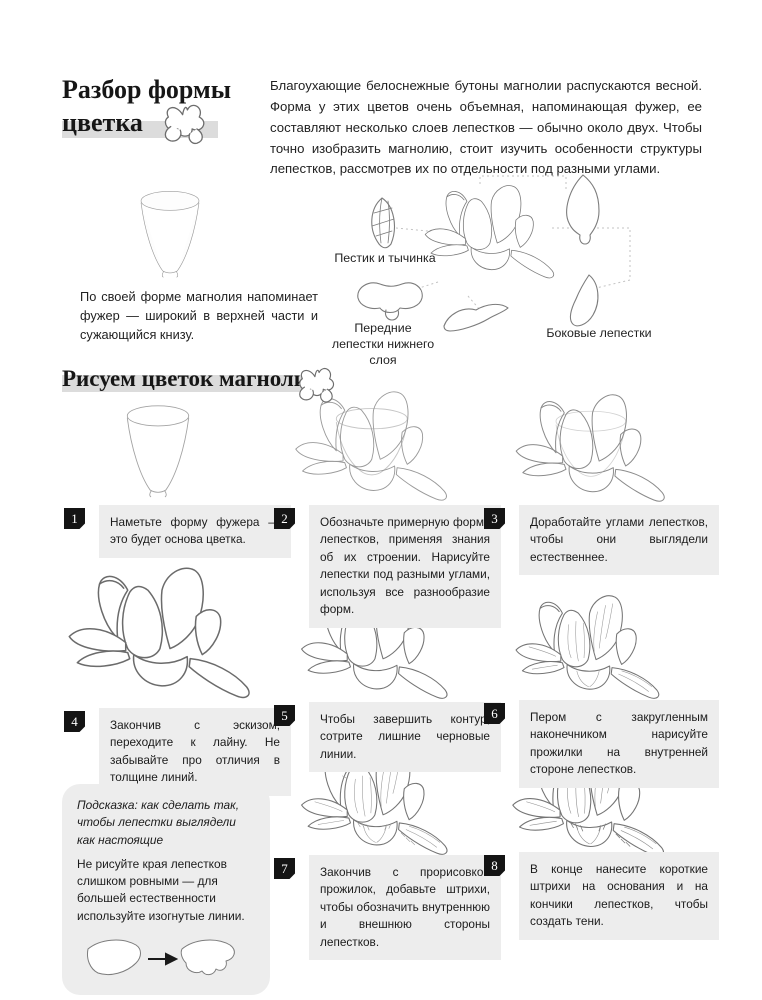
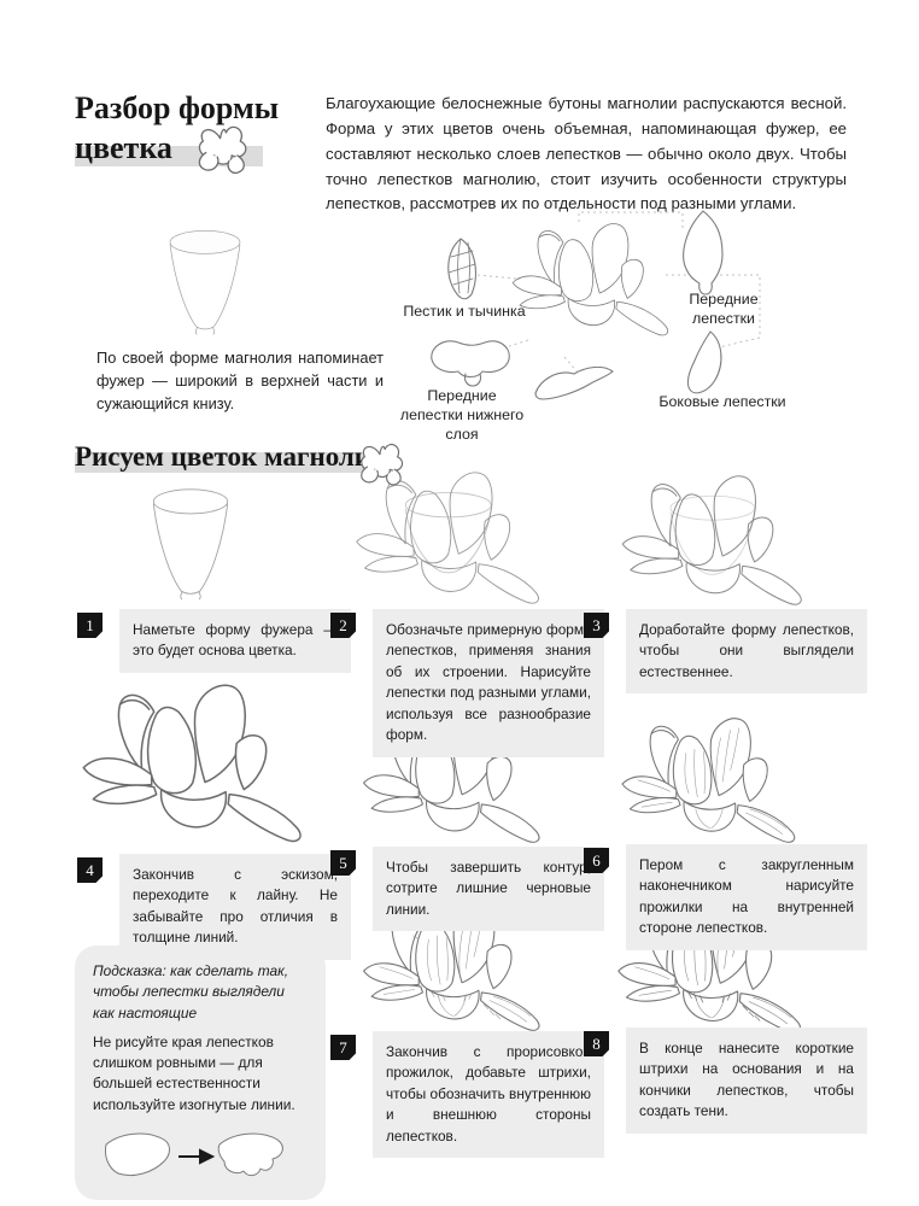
  Разбор формы
  цветка
- Благоухающие белоснежные бутоны магнолии распускаются весной. Форма у этих цветов очень объемная, напоминающая фужер, ее составляют несколько слоев лепестков — обычно около двух. Чтобы точно изобразить магнолию, стоит изучить особенности структуры лепестков, рассмотрев их по отдельности под разными углами.
+ Благоухающие белоснежные бутоны магнолии распускаются весной. Форма у этих цветов очень объемная, напоминающая фужер, ее составляют несколько слоев лепестков — обычно около двух. Чтобы точно лепестков магнолию, стоит изучить особенности структуры лепестков, рассмотрев их по отдельности под разными углами.
  По своей форме магнолия напоминает фужер — широкий в верхней части и сужающийся книзу.
  Пестик и тычинка
+ Передние лепестки
  Боковые лепестки
  Передние лепестки нижнего слоя
  Рисуем цветок магноли
  1
  Наметьте форму фужера это будет основа цветка.
  2
  Обозначьте примерную форм лепестков, применяя знания об их строении. Нарисуйте лепестки под разными углами, используя все разнообразие форм.
  3
- Доработайте углами лепестков, чтобы они выглядели естественнее.
+ Доработайте форму лепестков, чтобы они выглядели естественнее.
  4
  Закончив с эскизом переходите к лайну. Не забывайте про отличия в толщине линий.
  5
  Чтобы завершить контур сотрите лишние черновые линии.
  6
  Пером с закругленным наконечником нарисуйте прожилки на внутренней стороне лепестков.
  7
  Закончив с прорисовко прожилок, добавьте штрихи, чтобы обозначить внутреннюю и внешнюю стороны лепестков.
  8
  В конце нанесите короткие штрихи на основания и на кончики лепестков, чтобы создать тени.
  Подсказка: как сделать так, чтобы лепестки выглядели как настоящие
  Не рисуйте края лепестков слишком ровными — для большей естественности используйте изогнутые линии.
